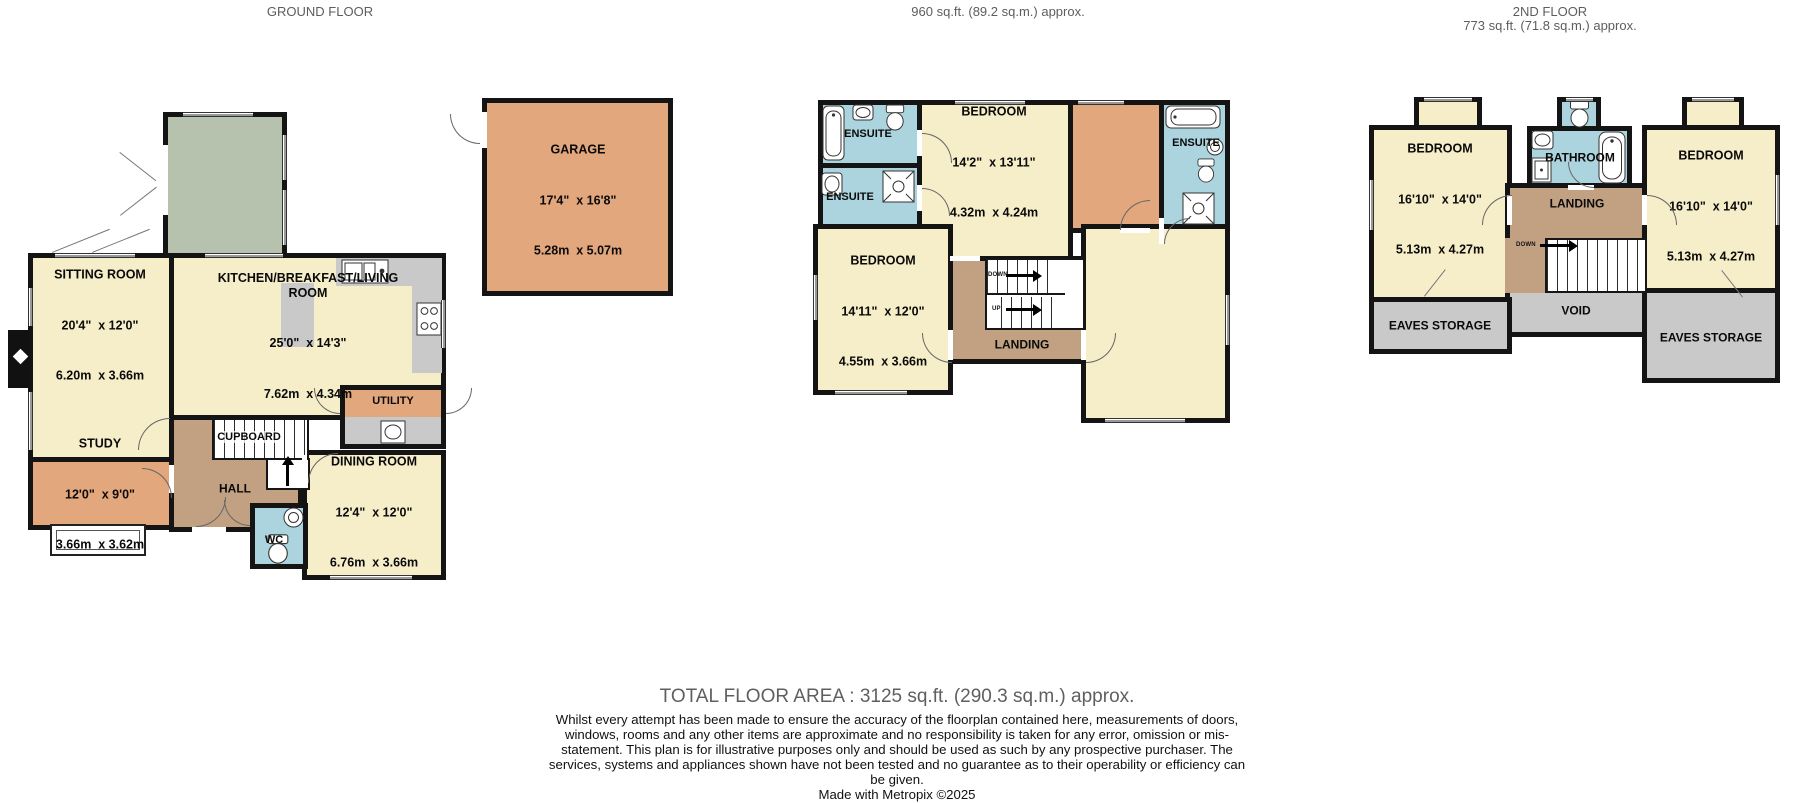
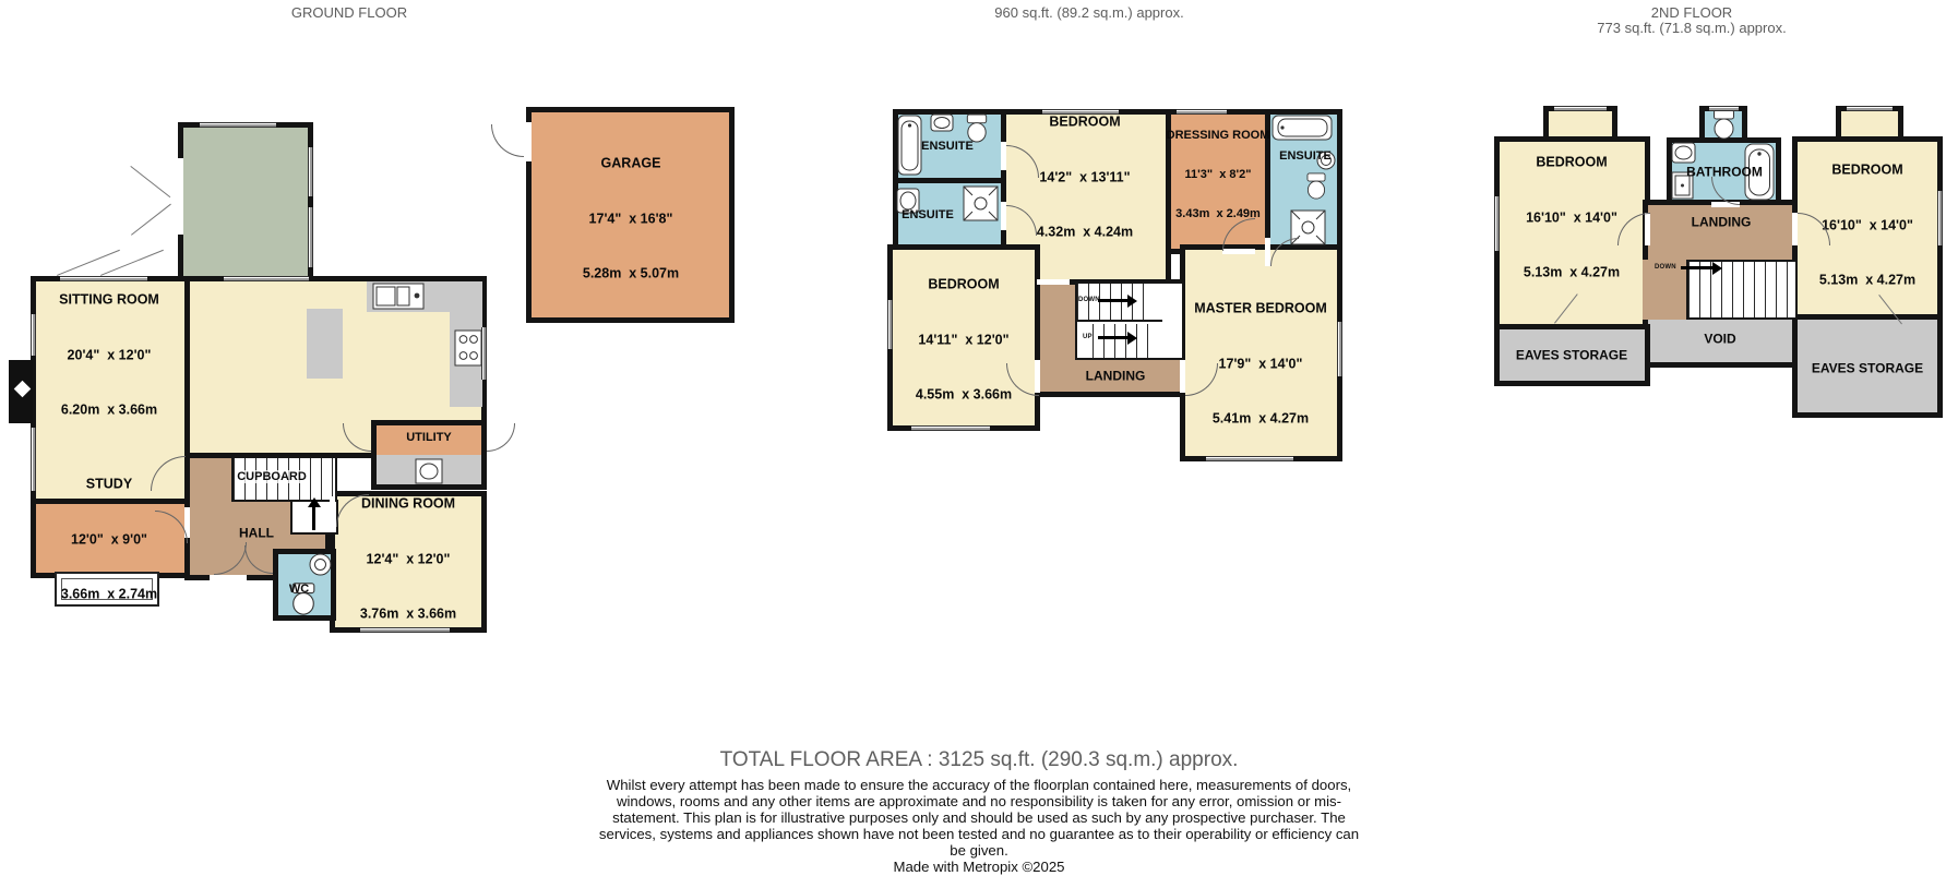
  GROUND FLOOR
  960 sq.ft. (89.2 sq.m.) approx.
  2ND FLOOR
  773 sq.ft. (71.8 sq.m.) approx.
  SITTING ROOM
  20'4" x 12'0"
  6.20m x 3.66m
- KITCHEN/BREAKFAST/LIVING ROOM
- 25'0" x 14'3"
- 7.62m x 4.34m
  STUDY
  12'0" x 9'0"
- 3.66m x 3.62m
+ 3.66m x 2.74m
  DINING ROOM
  12'4" x 12'0"
- 6.76m x 3.66m
+ 3.76m x 3.66m
  GARAGE
  17'4" x 16'8"
  5.28m x 5.07m
  HALL
  CUPBOARD
  WC
  UTILITY
  BEDROOM
  14'2" x 13'11"
  4.32m x 4.24m
+ DRESSING ROOM
+ 11'3" x 8'2"
+ 3.43m x 2.49m
  BEDROOM
  14'11" x 12'0"
  4.55m x 3.66m
+ MASTER BEDROOM
+ 17'9" x 14'0"
+ 5.41m x 4.27m
  ENSUITE
  ENSUITE
  ENSUITE
  LANDING
  BEDROOM
  16'10" x 14'0"
  5.13m x 4.27m
  BEDROOM
  16'10" x 14'0"
  5.13m x 4.27m
  BATHROOM
  LANDING
  VOID
  EAVES STORAGE
  EAVES STORAGE
  TOTAL FLOOR AREA : 3125 sq.ft. (290.3 sq.m.) approx.
  Whilst every attempt has been made to ensure the accuracy of the floorplan contained here, measurements of doors, windows, rooms and any other items are approximate and no responsibility is taken for any error, omission or mis-statement. This plan is for illustrative purposes only and should be used as such by any prospective purchaser. The services, systems and appliances shown have not been tested and no guarantee as to their operability or efficiency can be given.
  Made with Metropix ©2025
